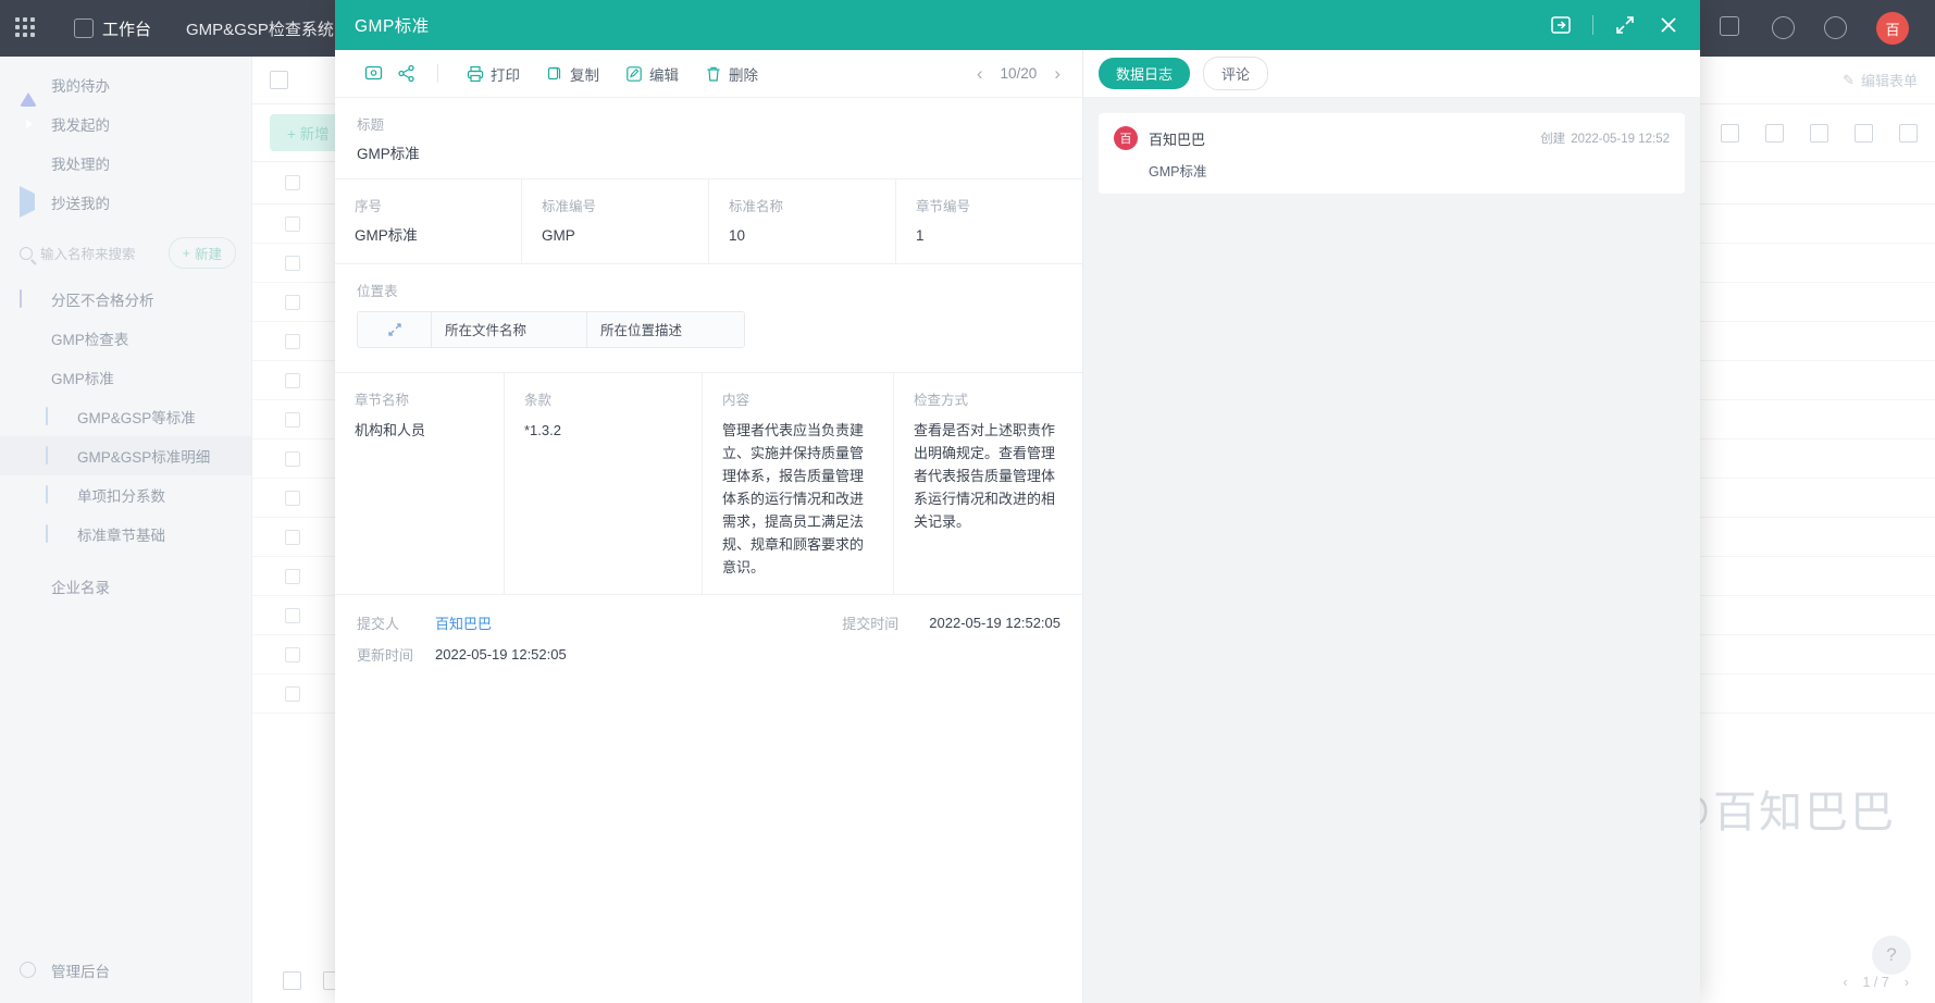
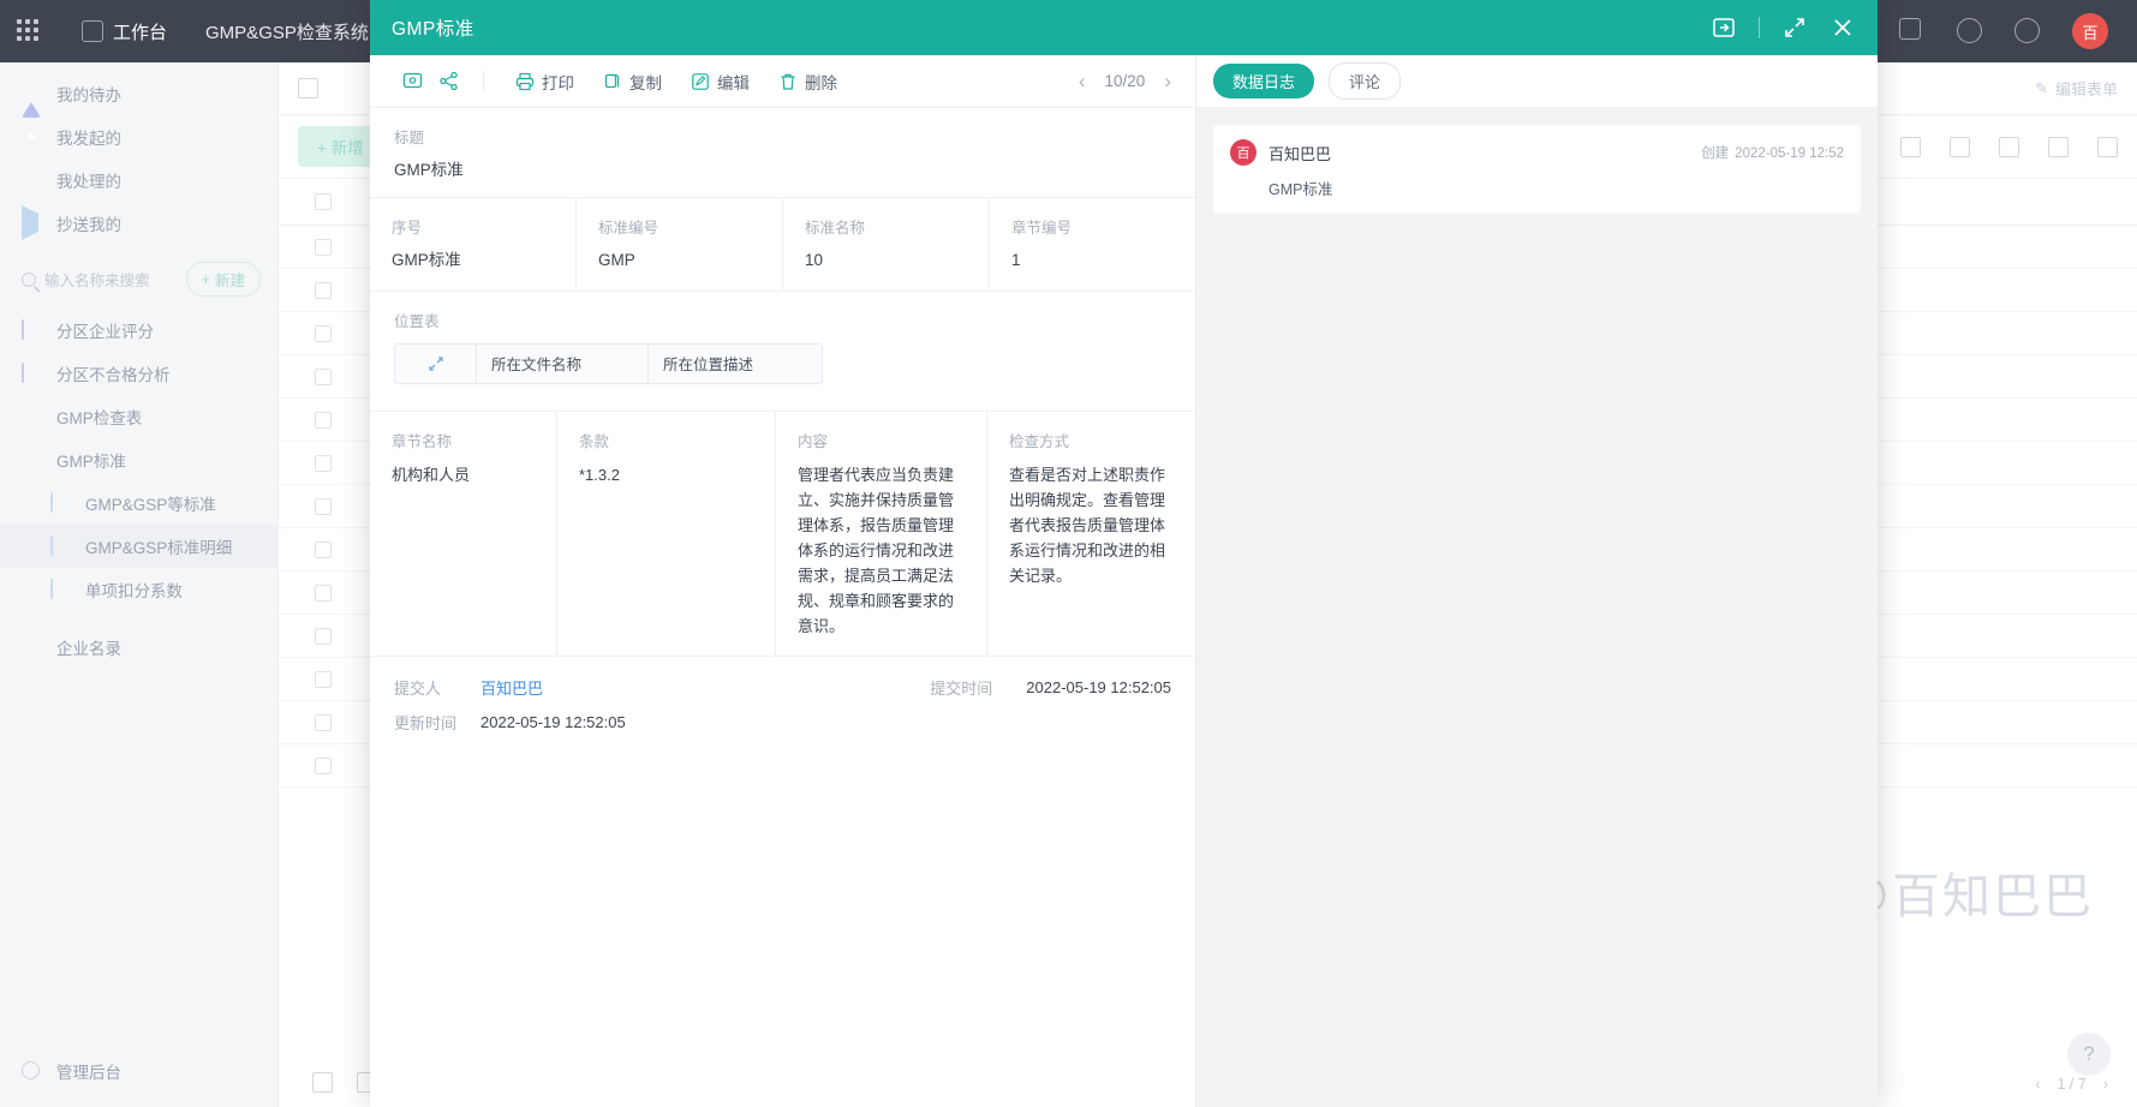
  工作台
  GMP&GSP检查系统
  百
  我的待办
  我发起的
  我处理的
  抄送我的
  输入名称来搜索
  +
  新建
+ 分区企业评分
  分区不合格分析
  GMP检查表
  GMP标准
  GMP&GSP等标准
  GMP&GSP标准明细
  单项扣分系数
- 标准章节基础
  企业名录
  管理后台
  ✎
  编辑表单
  + 新增
  ‹
  1 / 7
  ›
  ?
  GMP标准
  打印
  复制
  编辑
  删除
  ‹
  10/20
  ›
  标题
  GMP标准
  序号
  GMP标准
  标准编号
  GMP
  标准名称
  10
  章节编号
  1
  位置表
  所在文件名称
  所在位置描述
  章节名称
  机构和人员
  条款
  *1.3.2
  内容
  管理者代表应当负责建立、实施并保持质量管理体系，报告质量管理体系的运行情况和改进需求，提高员工满足法规、规章和顾客要求的意识。
  检查方式
  查看是否对上述职责作出明确规定。查看管理者代表报告质量管理体系运行情况和改进的相关记录。
  提交人
  百知巴巴
  提交时间
  2022-05-19 12:52:05
  更新时间
  2022-05-19 12:52:05
  数据日志
  评论
  百
  百知巴巴
  创建 2022-05-19 12:52
  GMP标准
